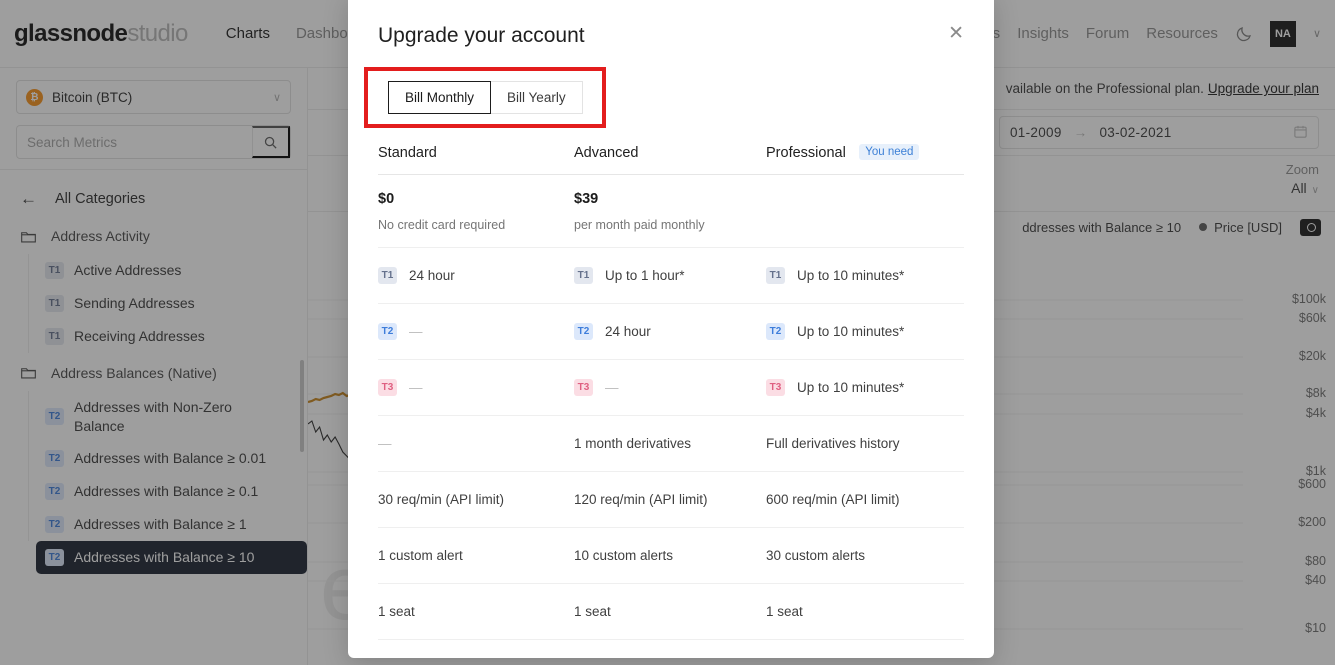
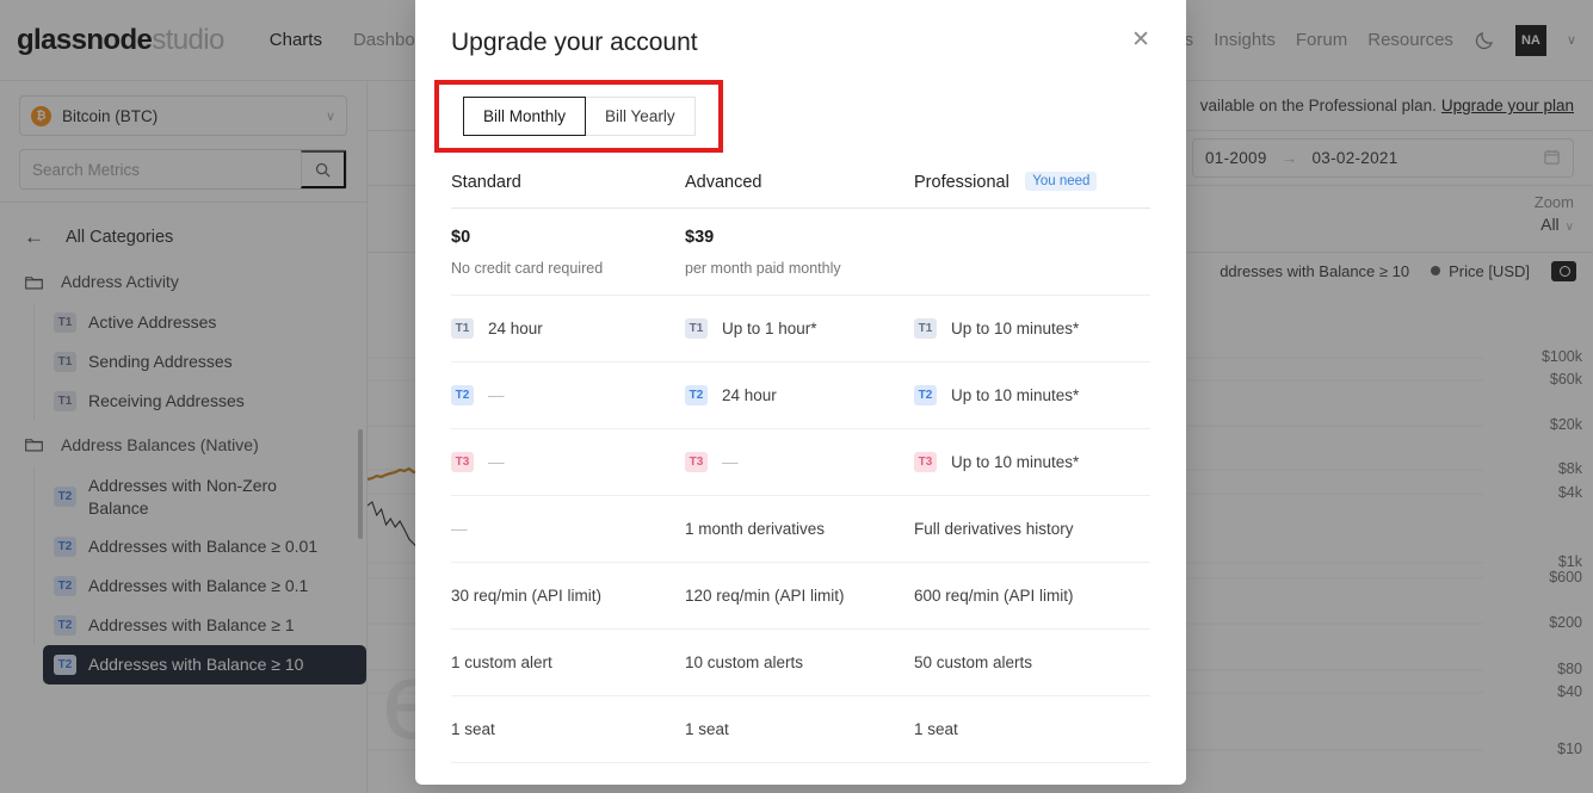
  glassnodestudio
  Charts
  Insights
  Forum
  Resources
  NA
  ∨
  ₿
  Bitcoin (BTC)
  ∨
  Search Metrics
  ←
  All Categories
  Address Activity
  T1
  Active Addresses
  T1
  Sending Addresses
  T1
  Receiving Addresses
  Address Balances (Native)
  T2
  Addresses with Non-Zero Balance
  T2
  Addresses with Balance ≥ 0.01
  T2
  Addresses with Balance ≥ 0.1
  T2
  Addresses with Balance ≥ 1
  T2
  Addresses with Balance ≥ 10
  vailable on the Professional plan.
  Upgrade your plan
  01-2009
  →
  03-02-2021
  Zoom
  All ∨
  ddresses with Balance ≥ 10
  Price [USD]
  e
  $100k
  $60k
  $20k
  $8k
  $4k
  $1k
  $600
  $200
  $80
  $40
  $10
  Upgrade your account
  ✕
  Bill Monthly
  Bill Yearly
  Standard
  Advanced
  Professional You need
  $0
  No credit card required
  $39
  per month paid monthly
  T1
  24 hour
  T1
  Up to 1 hour*
  T1
  Up to 10 minutes*
  T2
  —
  T2
  24 hour
  T2
  Up to 10 minutes*
  T3
  —
  T3
  —
  T3
  Up to 10 minutes*
  —
  1 month derivatives
  Full derivatives history
  30 req/min (API limit)
  120 req/min (API limit)
  600 req/min (API limit)
  1 custom alert
  10 custom alerts
- 30 custom alerts
+ 50 custom alerts
  1 seat
  1 seat
  1 seat
